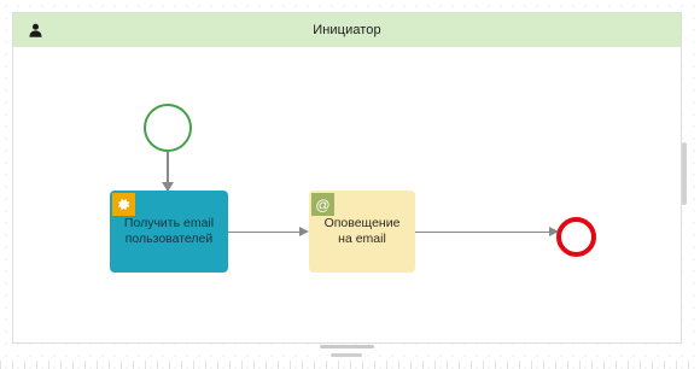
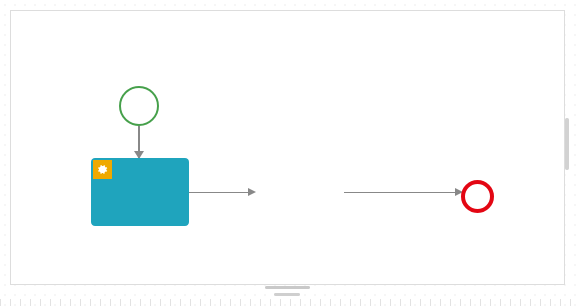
- Инициатор
- Получить email
- пользователей
- @
- Оповещение
- на email
